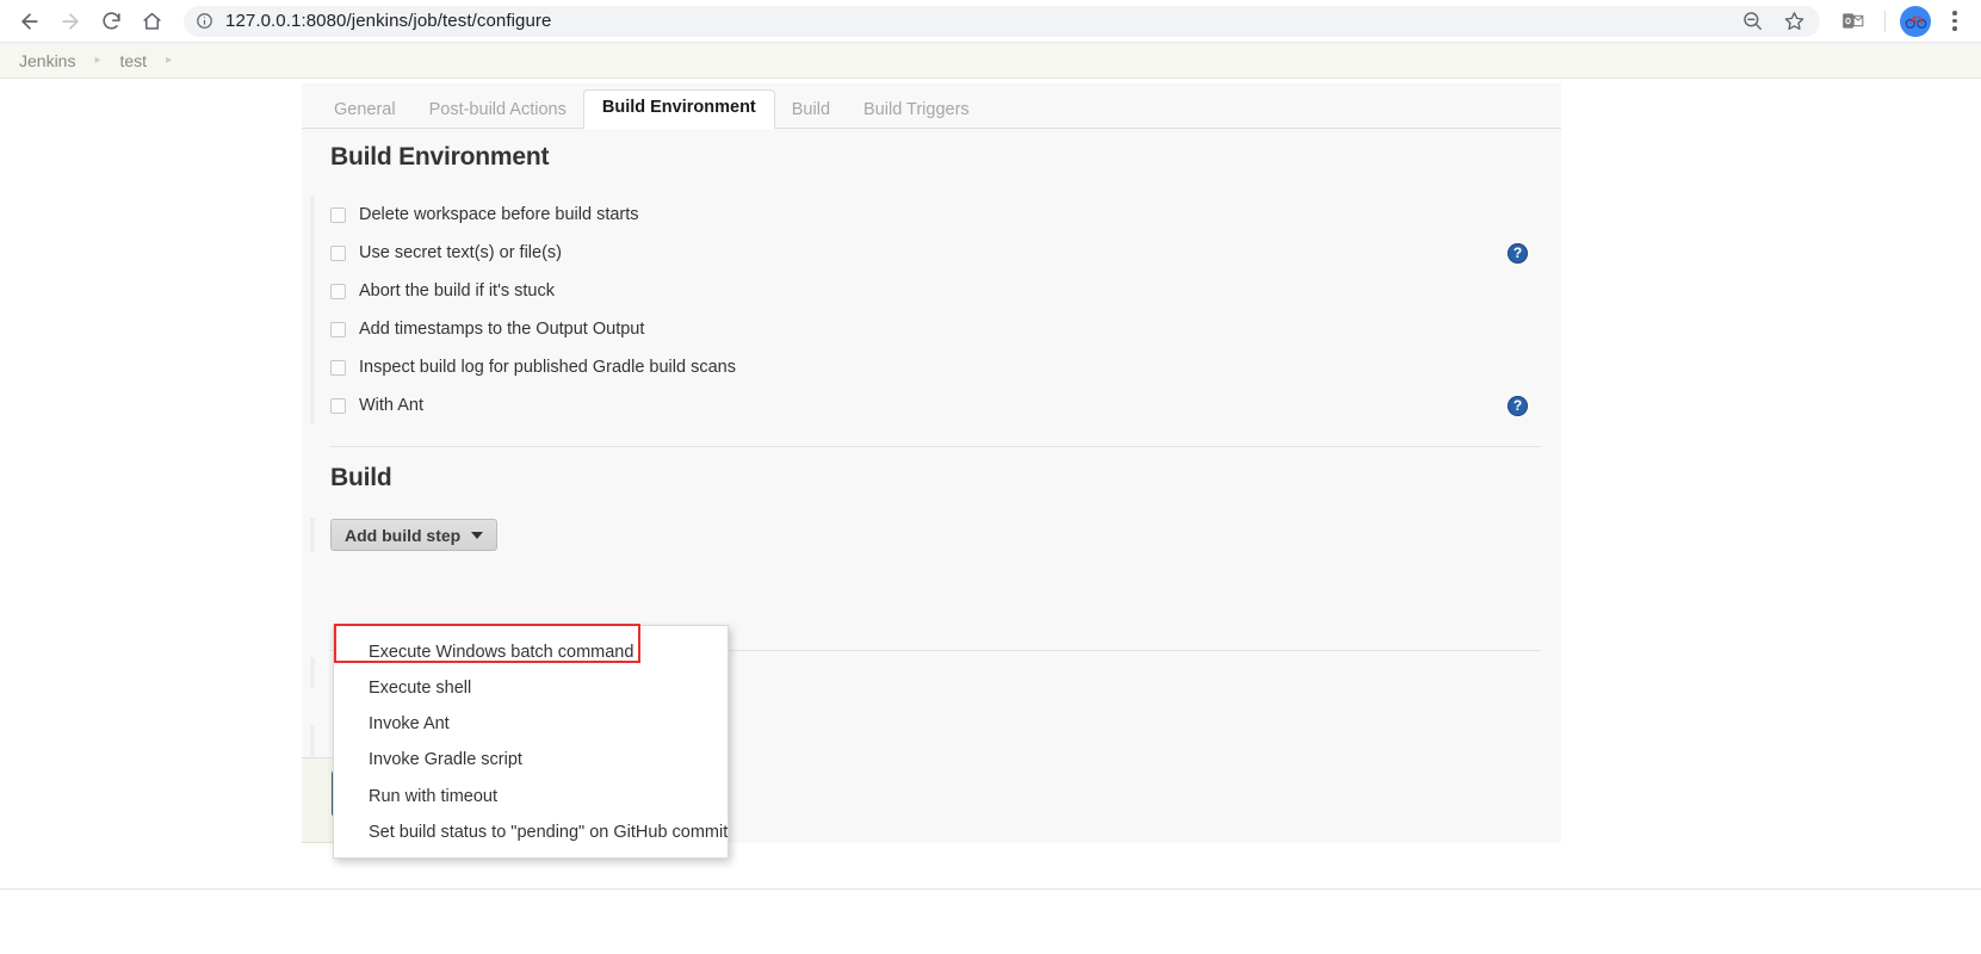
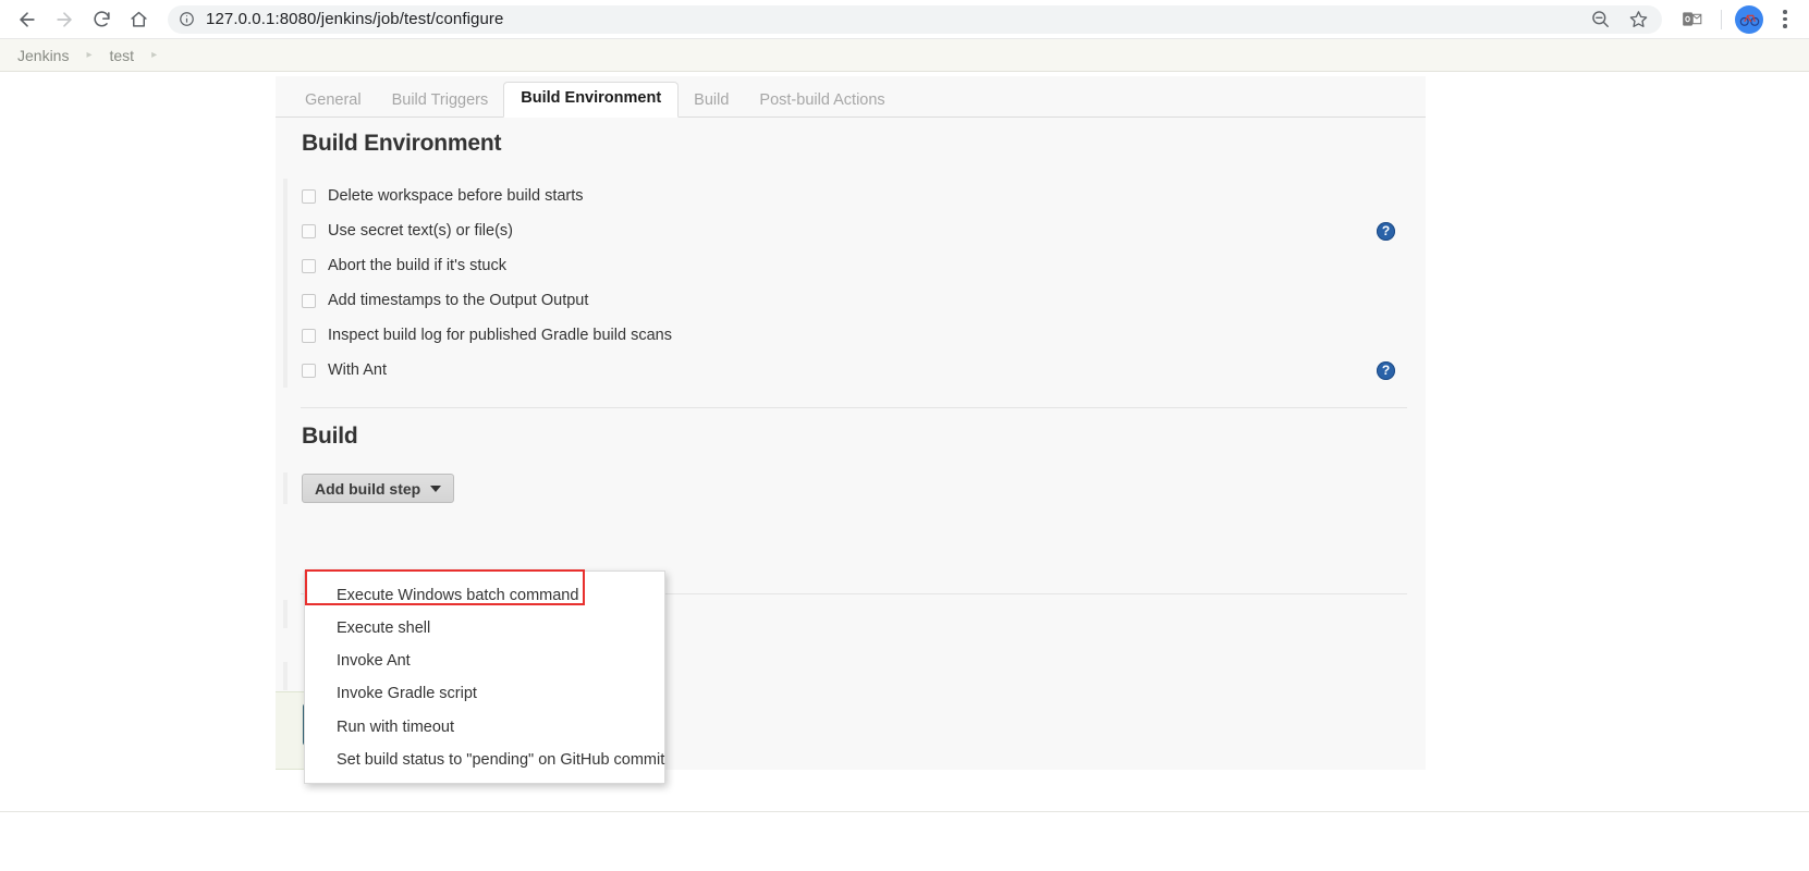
  127.0.0.1:8080/jenkins/job/test/configure
  Jenkins
  ▸
  test
  ▸
  General
- Post-build Actions
+ Build Triggers
  Build Environment
  Build
- Build Triggers
+ Post-build Actions
  Build Environment
  Delete workspace before build starts
  Use secret text(s) or file(s)
  ?
  Abort the build if it's stuck
  Add timestamps to the Output Output
  Inspect build log for published Gradle build scans
  With Ant
  ?
  Build
  Add build step
  Execute Windows batch command
  Execute shell
  Invoke Ant
  Invoke Gradle script
  Run with timeout
  Set build status to "pending" on GitHub commit
